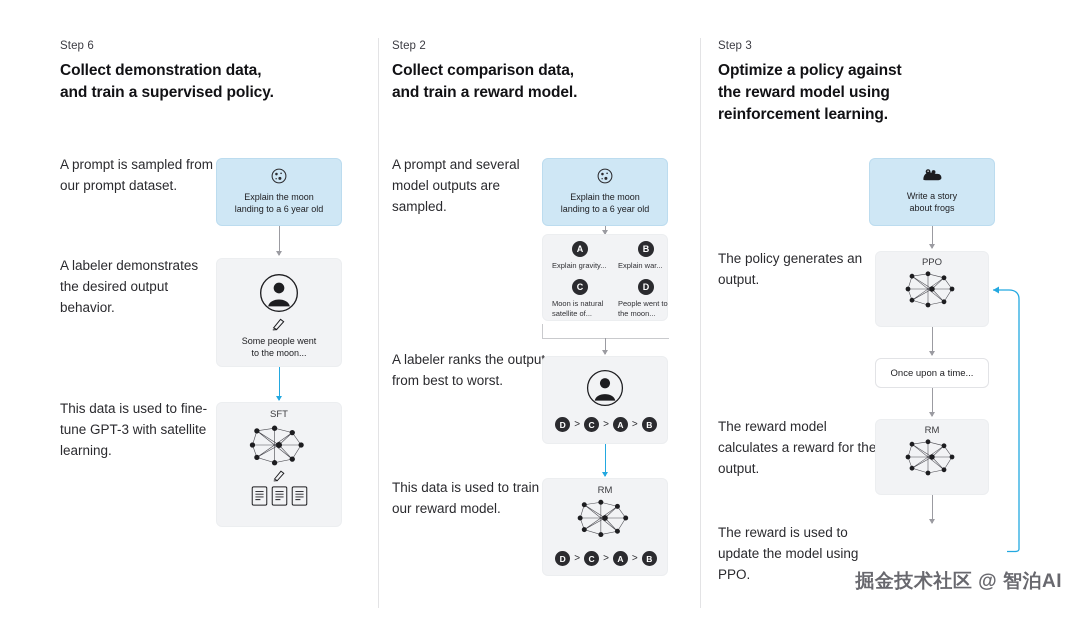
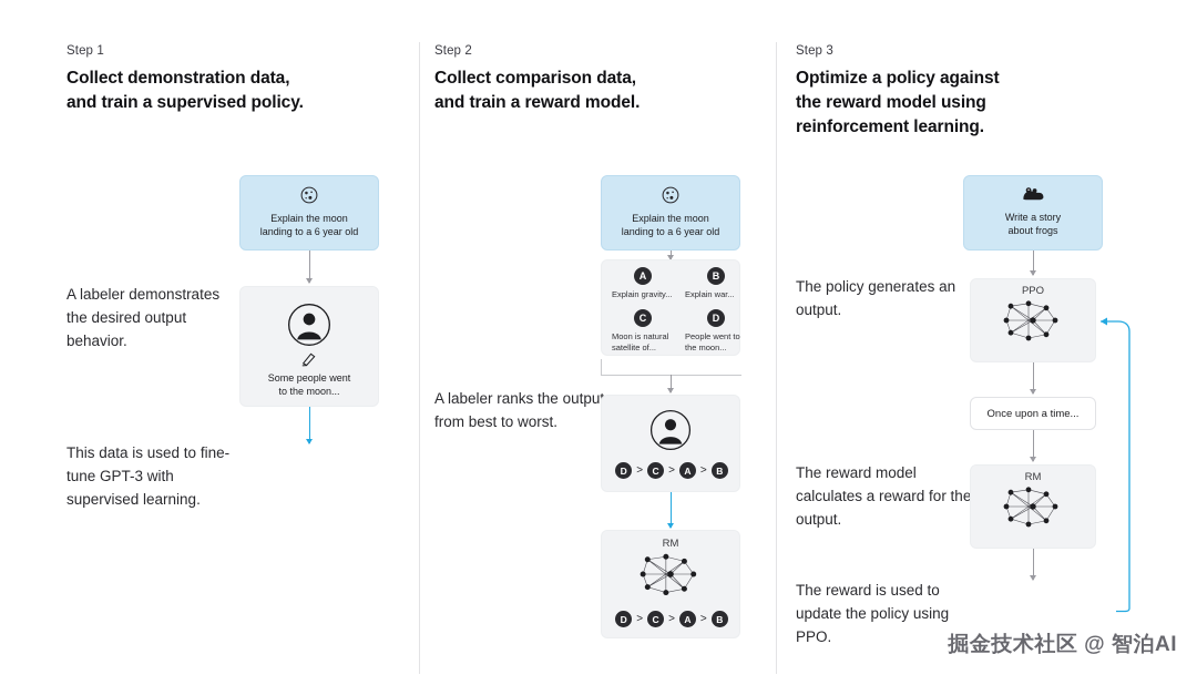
- Step 6
+ Step 1
  Collect demonstration data,
  and train a supervised policy.
- A prompt is sampled from our prompt dataset.
  A labeler demonstrates the desired output behavior.
- This data is used to fine-tune GPT-3 with satellite learning.
+ This data is used to fine-tune GPT-3 with supervised learning.
  Explain the moon
  landing to a 6 year old
  Some people went
  to the moon...
- SFT
  Step 2
  Collect comparison data,
  and train a reward model.
- A prompt and several model outputs are sampled.
  A labeler ranks the outpu from best to worst.
- This data is used to train our reward model.
  Explain the moon
  landing to a 6 year old
  A
  Explain gravity...
  B
  Explain war...
  C
  Moon is natural
  satellite of...
  D
  People went to
  the moon...
  D
  >
  C
  >
  A
  >
  B
  RM
  D
  >
  C
  >
  A
  >
  B
  Step 3
  Optimize a policy against
  the reward model using
  reinforcement learning.
  The policy generates an output.
  The reward model calculates a reward for the output.
- The reward is used to update the model using PPO.
+ The reward is used to update the policy using PPO.
  Write a story
  about frogs
  PPO
  Once upon a time...
  RM
  掘金技术社区 @ 智泊AI
